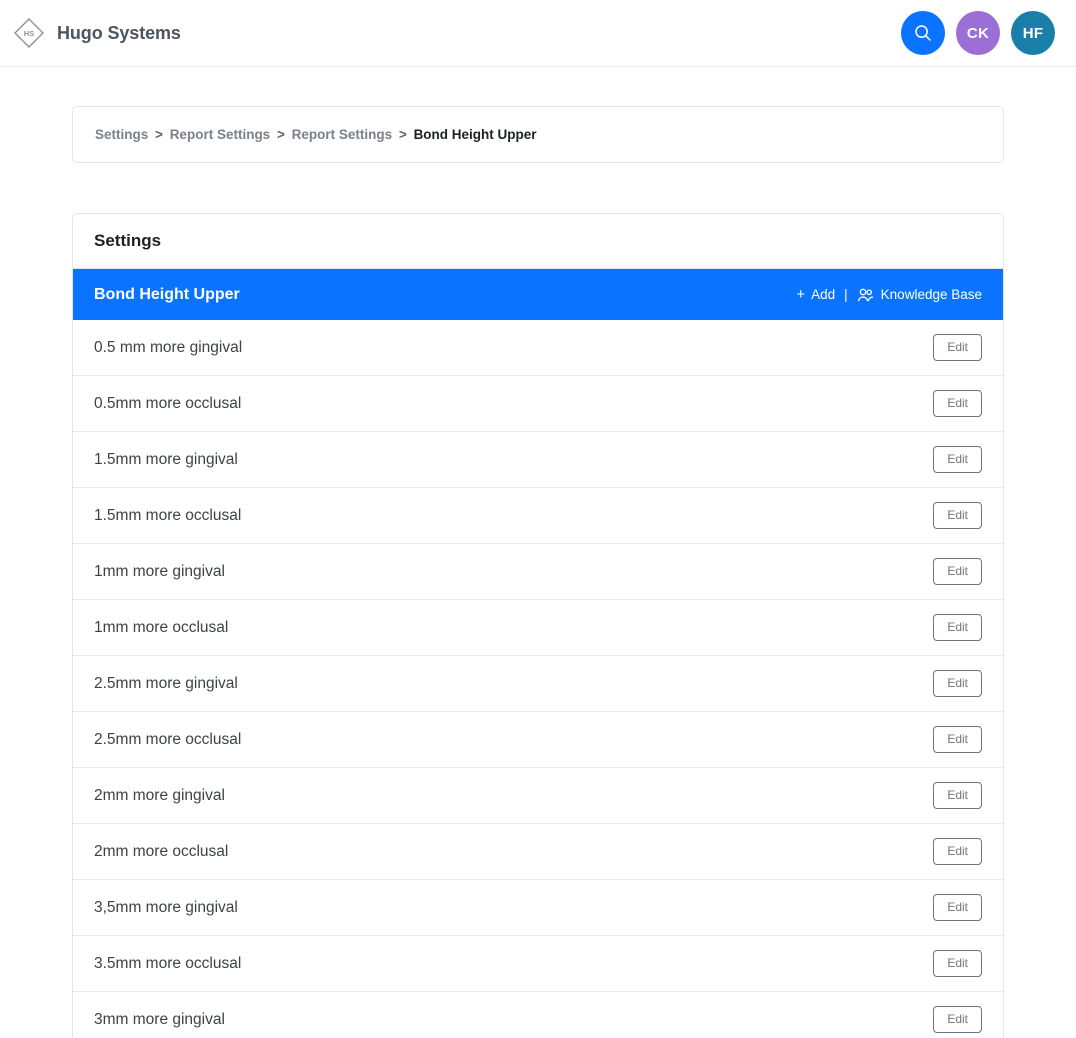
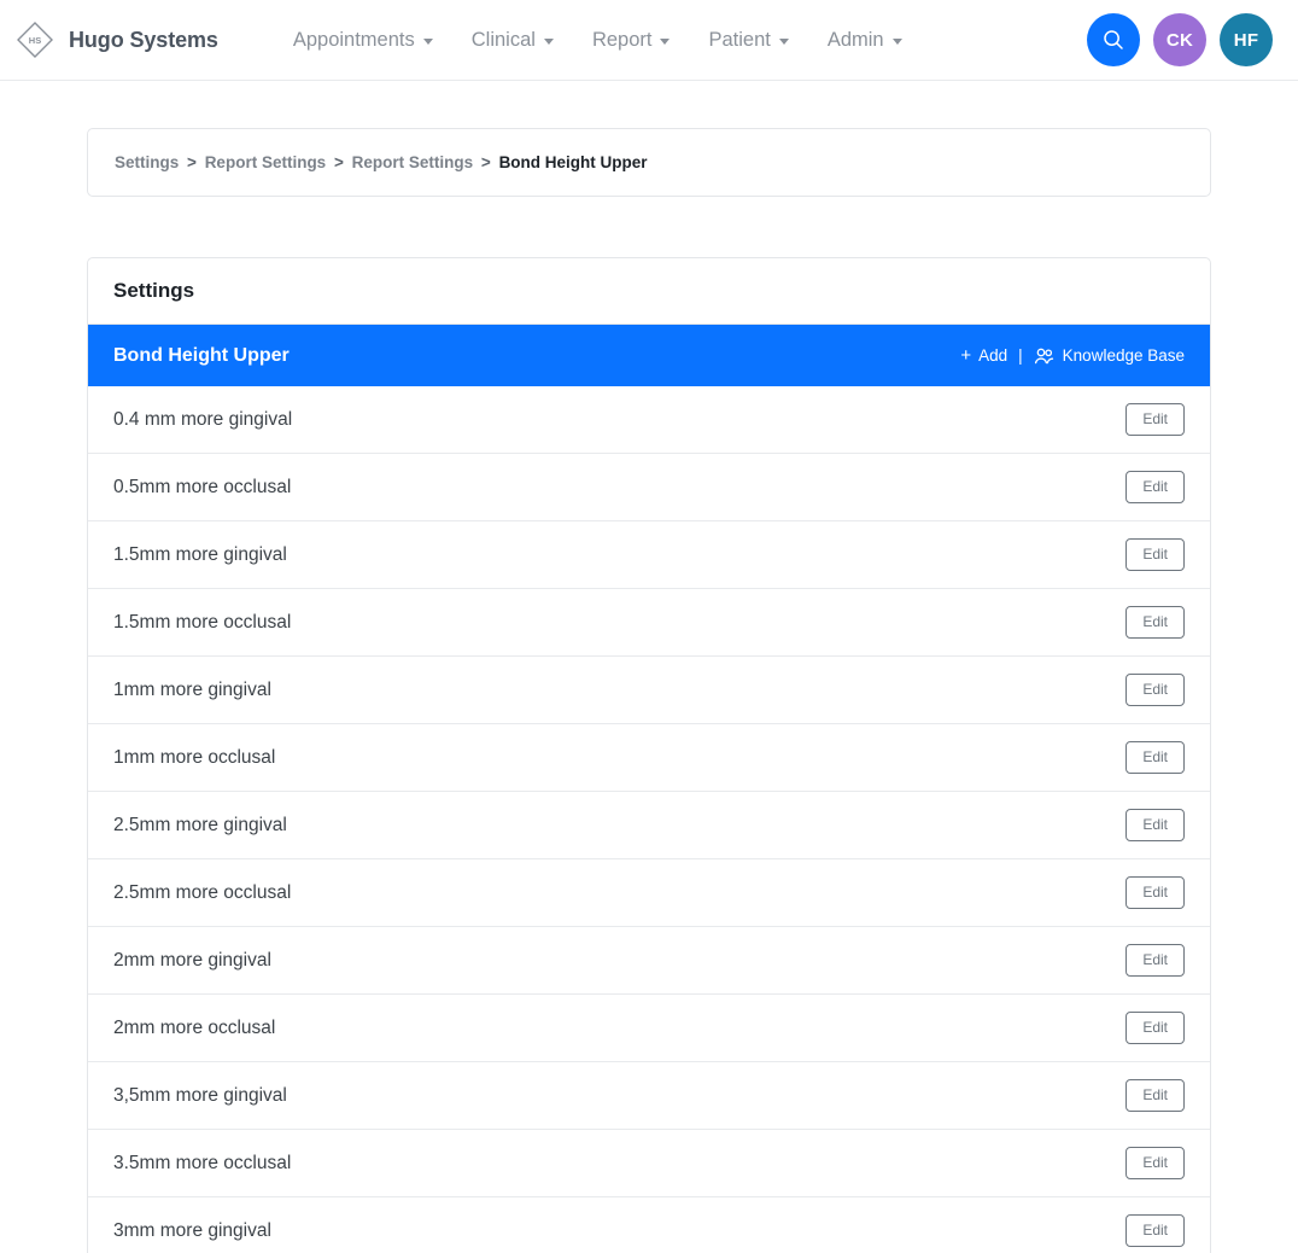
  HS
  Hugo Systems
+ Appointments
+ Clinical
+ Report
+ Patient
+ Admin
  CK
  HF
  Settings > Report Settings > Report Settings > Bond Height Upper
  Settings
  Bond Height Upper
  +
  Add
  |
  Knowledge Base
- 0.5 mm more gingival
+ 0.4 mm more gingival
  Edit
  0.5mm more occlusal
  Edit
  1.5mm more gingival
  Edit
  1.5mm more occlusal
  Edit
  1mm more gingival
  Edit
  1mm more occlusal
  Edit
  2.5mm more gingival
  Edit
  2.5mm more occlusal
  Edit
  2mm more gingival
  Edit
  2mm more occlusal
  Edit
  3,5mm more gingival
  Edit
  3.5mm more occlusal
  Edit
  3mm more gingival
  Edit
